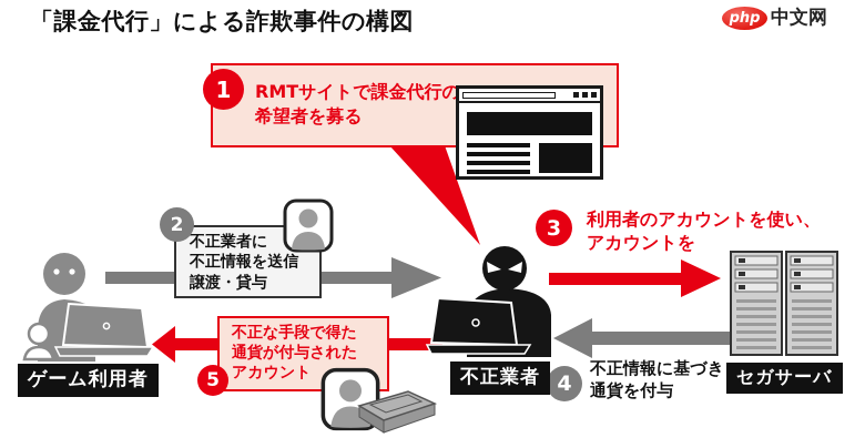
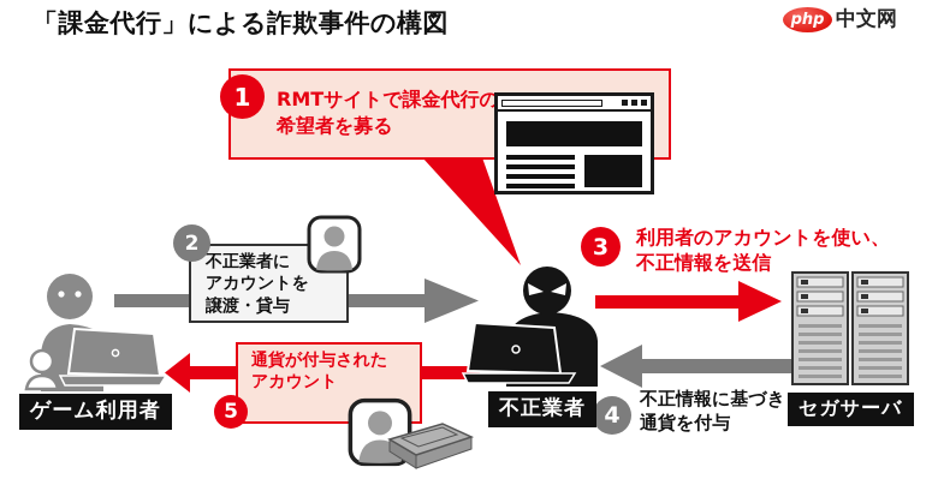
  「課金代行」による詐欺事件の構図
  php
  中文网
  RMTサイトで課金代行の
  希望者を募る
  1
  不正業者に
- 不正情報を送信
+ アカウントを
  譲渡・貸与
  2
  3
  利用者のアカウントを使い、
- アカウントを
+ 不正情報を送信
  4
  不正情報に基づき
  通貨を付与
- 不正な手段で得た
  通貨が付与された
  アカウント
  5
  ゲーム利用者
  不正業者
  セガサーバ
